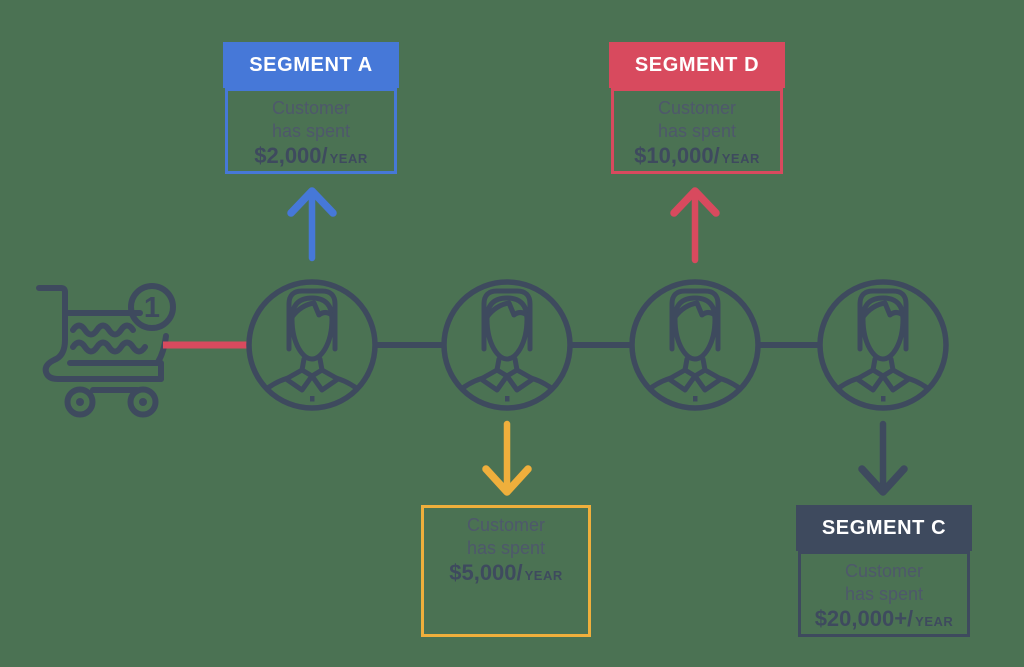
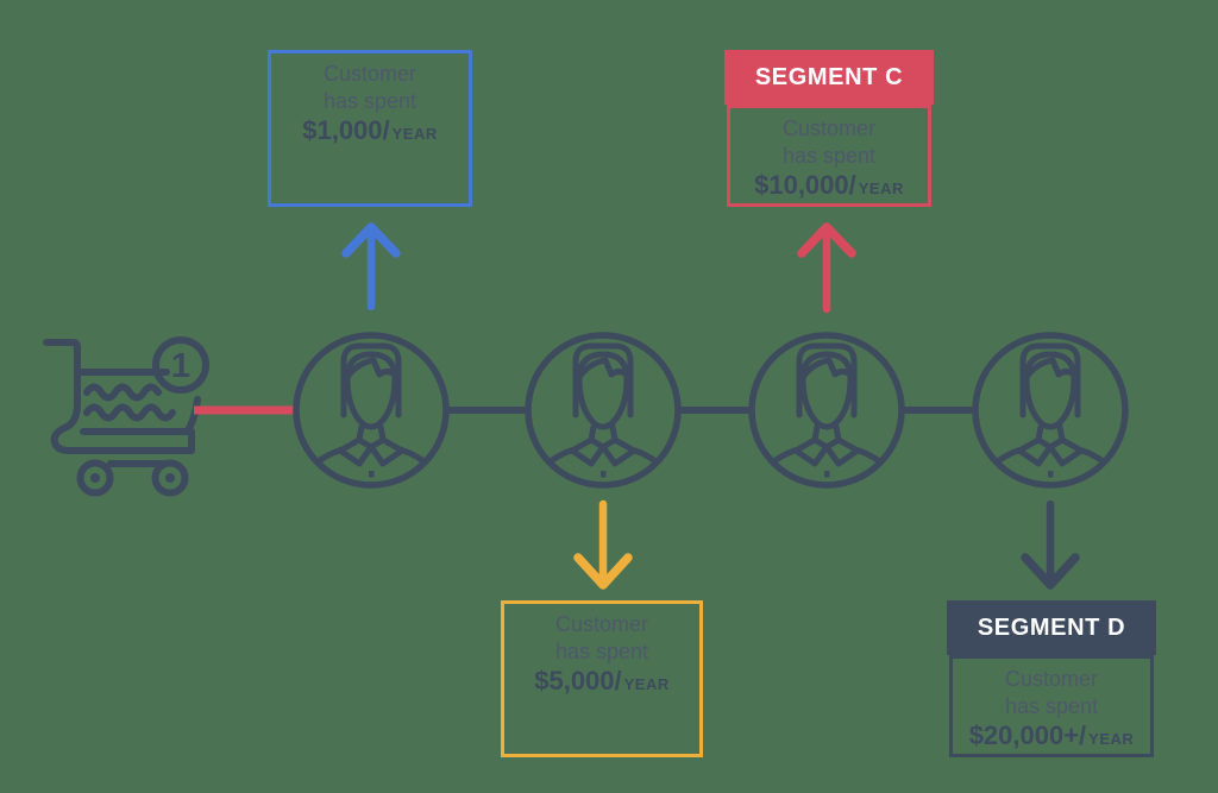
  1
- SEGMENT A
  Customer
  has spent
- $2,000/ YEAR
+ $1,000/ YEAR
- SEGMENT D
+ SEGMENT C
  Customer
  has spent
  $10,000/ YEAR
  Customer
  has spent
  $5,000/ YEAR
- SEGMENT C
+ SEGMENT D
  Customer
  has spent
  $20,000+/ YEAR
